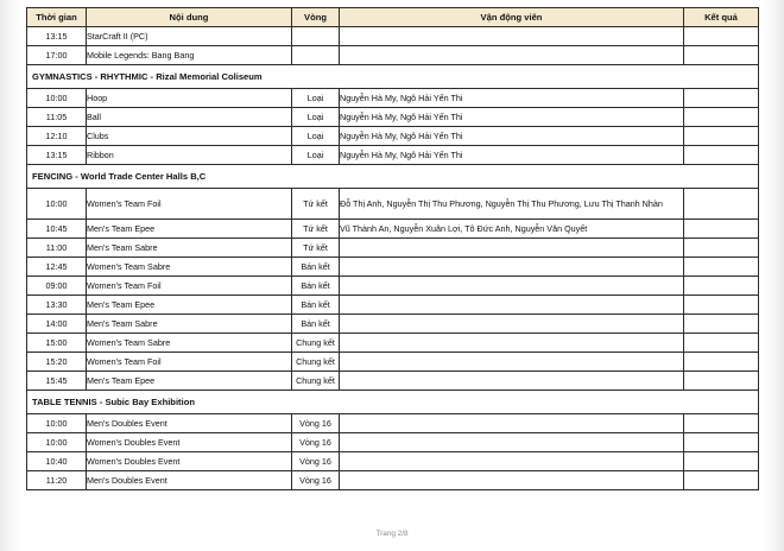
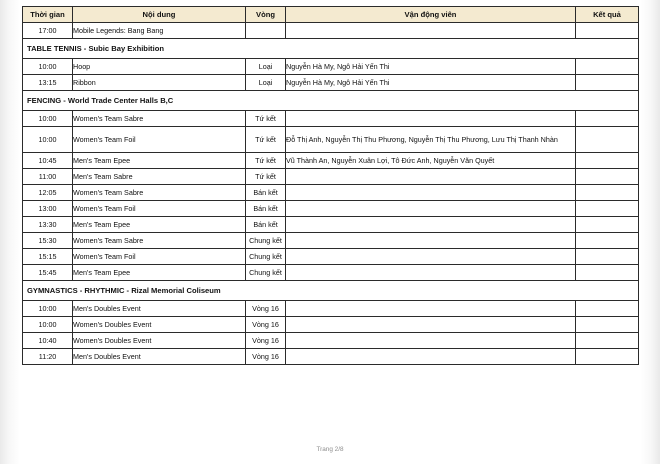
  Thời gian	Nội dung	Vòng	Vận động viên	Kết quả
- 13:15	StarCraft II (PC)
  17:00	Mobile Legends: Bang Bang
- GYMNASTICS - RHYTHMIC - Rizal Memorial Coliseum
+ TABLE TENNIS - Subic Bay Exhibition
  10:00	Hoop	Loại	Nguyễn Hà My, Ngô Hải Yến Thi
- 11:05	Ball	Loại	Nguyễn Hà My, Ngô Hải Yến Thi
- 12:10	Clubs	Loại	Nguyễn Hà My, Ngô Hải Yến Thi
  13:15	Ribbon	Loại	Nguyễn Hà My, Ngô Hải Yến Thi
  FENCING - World Trade Center Halls B,C
+ 10:00	Women's Team Sabre	Tứ kết
  10:00	Women's Team Foil	Tứ kết	Đỗ Thị Anh, Nguyễn Thị Thu Phương, Nguyễn Thị Thu Phương, Lưu Thị Thanh Nhàn
  10:45	Men's Team Epee	Tứ kết	Vũ Thành An, Nguyễn Xuân Lợi, Tô Đức Anh, Nguyễn Văn Quyết
  11:00	Men's Team Sabre	Tứ kết
- 12:45	Women's Team Sabre	Bán kết
+ 12:05	Women's Team Sabre	Bán kết
- 09:00	Women's Team Foil	Bán kết
+ 13:00	Women's Team Foil	Bán kết
  13:30	Men's Team Epee	Bán kết
- 14:00	Men's Team Sabre	Bán kết
- 15:00	Women's Team Sabre	Chung kết
+ 15:30	Women's Team Sabre	Chung kết
- 15:20	Women's Team Foil	Chung kết
+ 15:15	Women's Team Foil	Chung kết
  15:45	Men's Team Epee	Chung kết
- TABLE TENNIS - Subic Bay Exhibition
+ GYMNASTICS - RHYTHMIC - Rizal Memorial Coliseum
  10:00	Men's Doubles Event	Vòng 16
  10:00	Women's Doubles Event	Vòng 16
  10:40	Women's Doubles Event	Vòng 16
  11:20	Men's Doubles Event	Vòng 16
